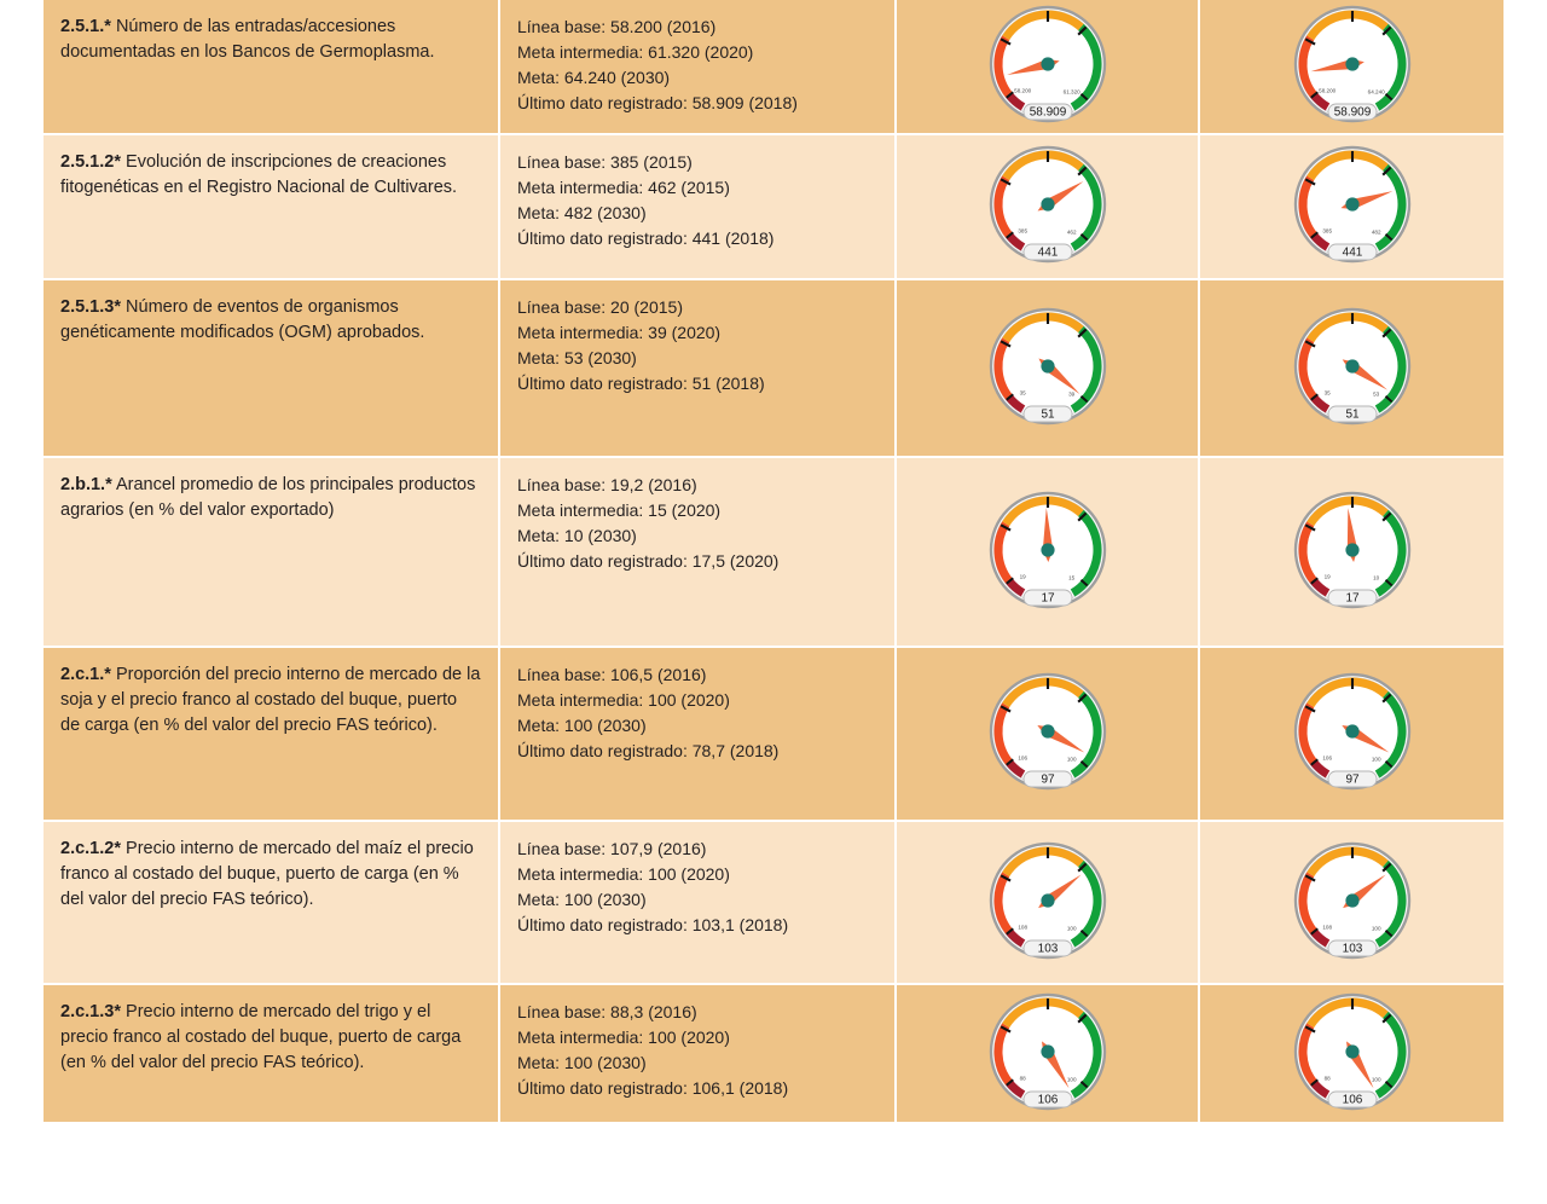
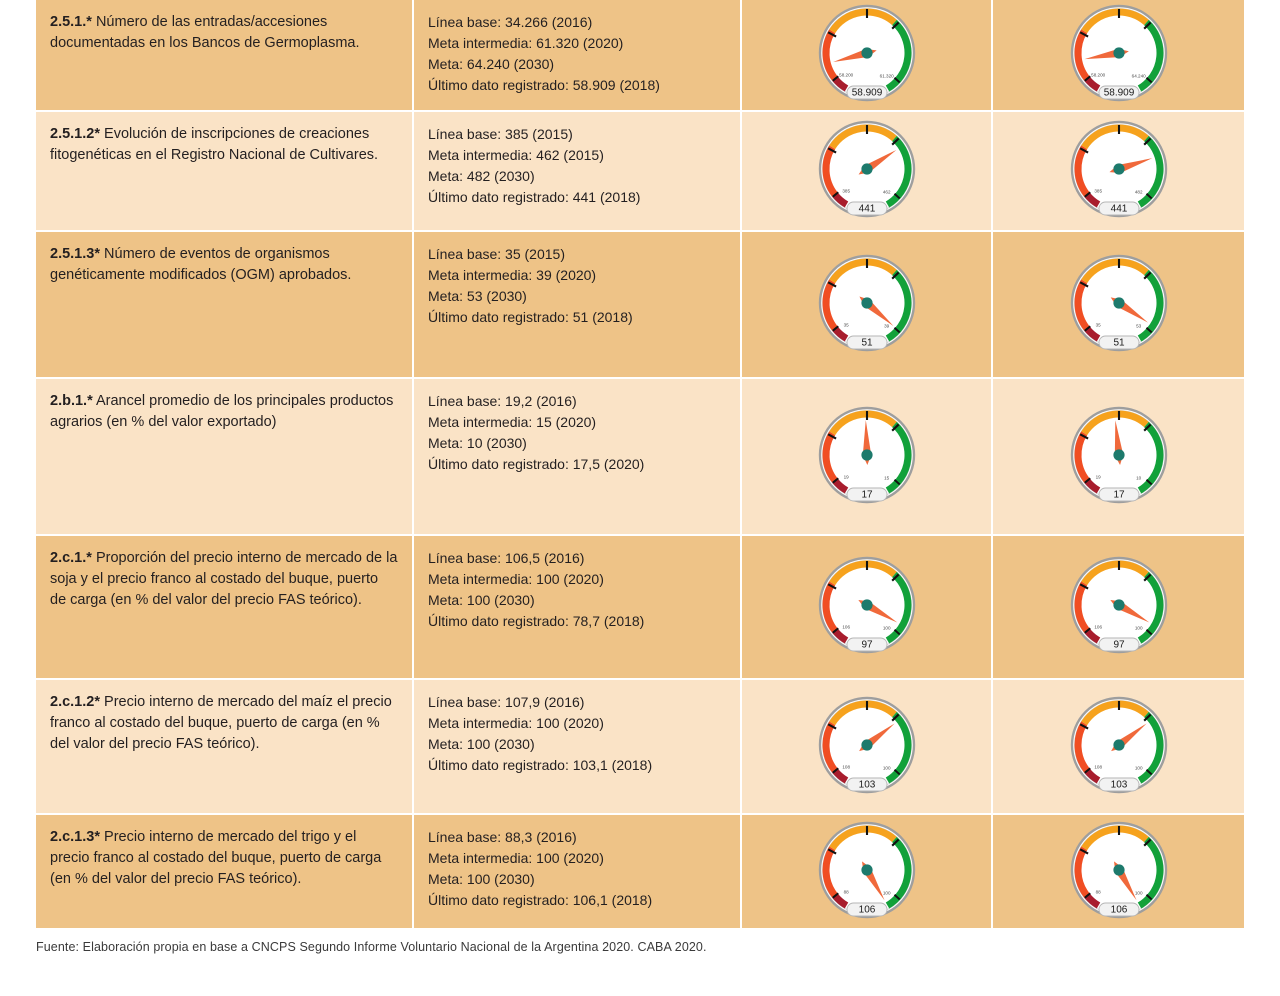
- 2.5.1.* Número de las entradas/accesiones documentadas en los Bancos de Germoplasma.	Línea base: 58.200 (2016)Meta intermedia: 61.320 (2020)Meta: 64.240 (2030)Último dato registrado: 58.909 (2018)	58.909	58.909
+ 2.5.1.* Número de las entradas/accesiones documentadas en los Bancos de Germoplasma.	Línea base: 34.266 (2016)Meta intermedia: 61.320 (2020)Meta: 64.240 (2030)Último dato registrado: 58.909 (2018)	58.909	58.909
  2.5.1.2* Evolución de inscripciones de creaciones fitogenéticas en el Registro Nacional de Cultivares.	Línea base: 385 (2015)Meta intermedia: 462 (2015)Meta: 482 (2030)Último dato registrado: 441 (2018)	441	441
- 2.5.1.3* Número de eventos de organismos genéticamente modificados (OGM) aprobados.	Línea base: 20 (2015)Meta intermedia: 39 (2020)Meta: 53 (2030)Último dato registrado: 51 (2018)	51	51
+ 2.5.1.3* Número de eventos de organismos genéticamente modificados (OGM) aprobados.	Línea base: 35 (2015)Meta intermedia: 39 (2020)Meta: 53 (2030)Último dato registrado: 51 (2018)	51	51
  2.b.1.* Arancel promedio de los principales productos agrarios (en % del valor exportado)	Línea base: 19,2 (2016)Meta intermedia: 15 (2020)Meta: 10 (2030)Último dato registrado: 17,5 (2020)	17	17
  2.c.1.* Proporción del precio interno de mercado de la soja y el precio franco al costado del buque, puerto de carga (en % del valor del precio FAS teórico).	Línea base: 106,5 (2016)Meta intermedia: 100 (2020)Meta: 100 (2030)Último dato registrado: 78,7 (2018)	97	97
  2.c.1.2* Precio interno de mercado del maíz el precio franco al costado del buque, puerto de carga (en % del valor del precio FAS teórico).	Línea base: 107,9 (2016)Meta intermedia: 100 (2020)Meta: 100 (2030)Último dato registrado: 103,1 (2018)	103	103
  2.c.1.3* Precio interno de mercado del trigo y el precio franco al costado del buque, puerto de carga (en % del valor del precio FAS teórico).	Línea base: 88,3 (2016)Meta intermedia: 100 (2020)Meta: 100 (2030)Último dato registrado: 106,1 (2018)	106	106
+ Fuente: Elaboración propia en base a CNCPS Segundo Informe Voluntario Nacional de la Argentina 2020. CABA 2020.
